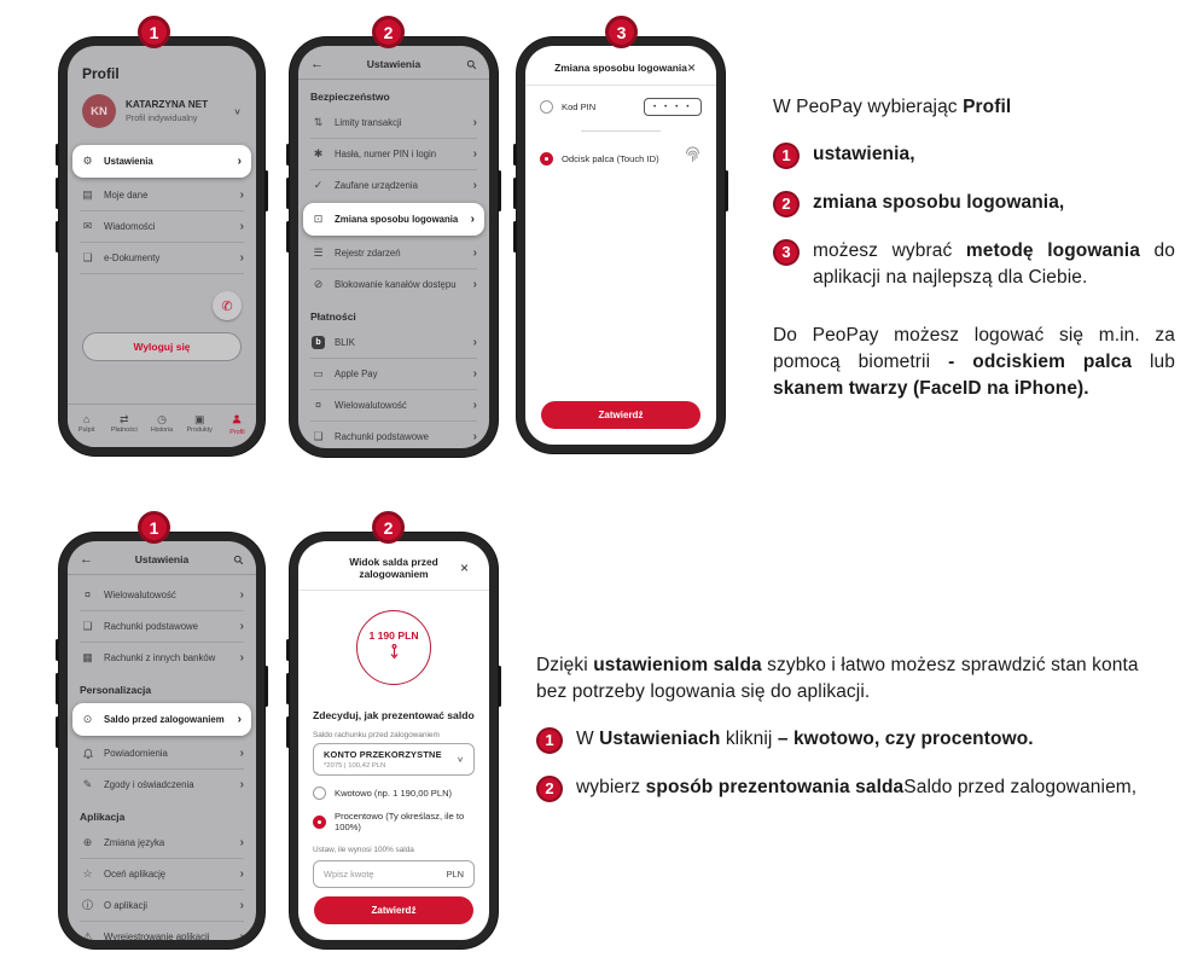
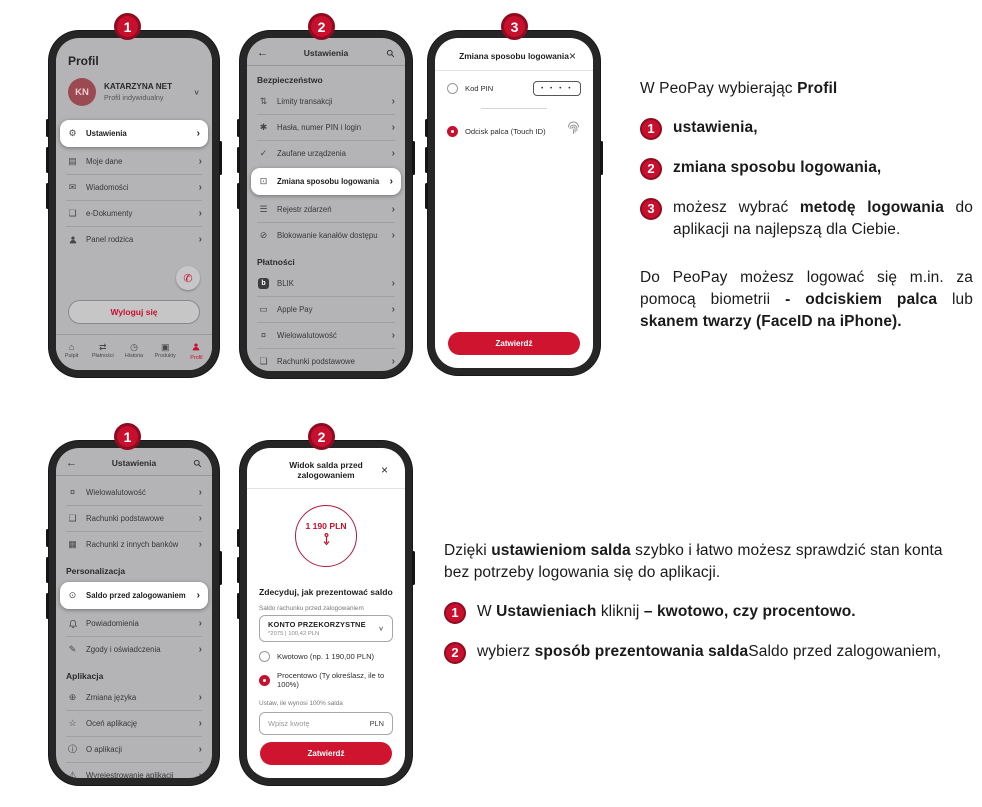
  1
  2
  3
  1
  2
  Profil
  KN
  KATARZYNA NET
  Profil indywidualny
  ⚙
  Ustawienia
  ▤
  Moje dane
  ✉
  Wiadomości
  ❏
  e-Dokumenty
+ Panel rodzica
  ✆
  Wyloguj się
  ⌂
  ⇄
  ◷
  ▣
  Ustawienia
  Bezpieczeństwo
  ⇅
  Limity transakcji
  ✱
  Hasła, numer PIN i login
  ✓
  Zaufane urządzenia
  ⊡
  Zmiana sposobu logowania
  ☰
  Rejestr zdarzeń
  ⊘
  Blokowanie kanałów dostępu
  Płatności
  BLIK
  ▭
  Apple Pay
  ¤
  Wielowalutowość
  ❏
  Rachunki podstawowe
  Zmiana sposobu logowania
  Kod PIN
  Odcisk palca (Touch ID)
  Zatwierdź
  Ustawienia
  ¤
  Wielowalutowość
  ❏
  Rachunki podstawowe
  ▦
  Rachunki z innych banków
  Personalizacja
  ⊙
  Saldo przed zalogowaniem
  Powiadomienia
  ✎
  Zgody i oświadczenia
  Aplikacja
  ⊕
  Zmiana języka
  ☆
  Oceń aplikację
  ⓘ
  O aplikacji
  ⚠
  Wyrejestrowanie aplikacji
  Widok salda przed zalogowaniem
  1 190 PLN
  Zdecyduj, jak prezentować saldo
  KONTO PRZEKORZYSTNE
  Kwotowo (np. 1 190,00 PLN)
  Procentowo (Ty określasz, ile to 100%)
  Wpisz kwotę
  PLN
  Zatwierdź
  W PeoPay wybierając Profil
  1
  ustawienia,
  2
  zmiana sposobu logowania,
  3
  możesz wybrać metodę logowania do aplikacji na najlepszą dla Ciebie.
  Do PeoPay możesz logować się m.in. za pomocą biometrii - odciskiem palca lub skanem twarzy (FaceID na iPhone).
  Dzięki ustawieniom salda szybko i łatwo możesz sprawdzić stan konta bez potrzeby logowania się do aplikacji.
  1
  W Ustawieniach kliknij – kwotowo, czy procentowo.
  2
  wybierz sposób prezentowania saldaSaldo przed zalogowaniem,
